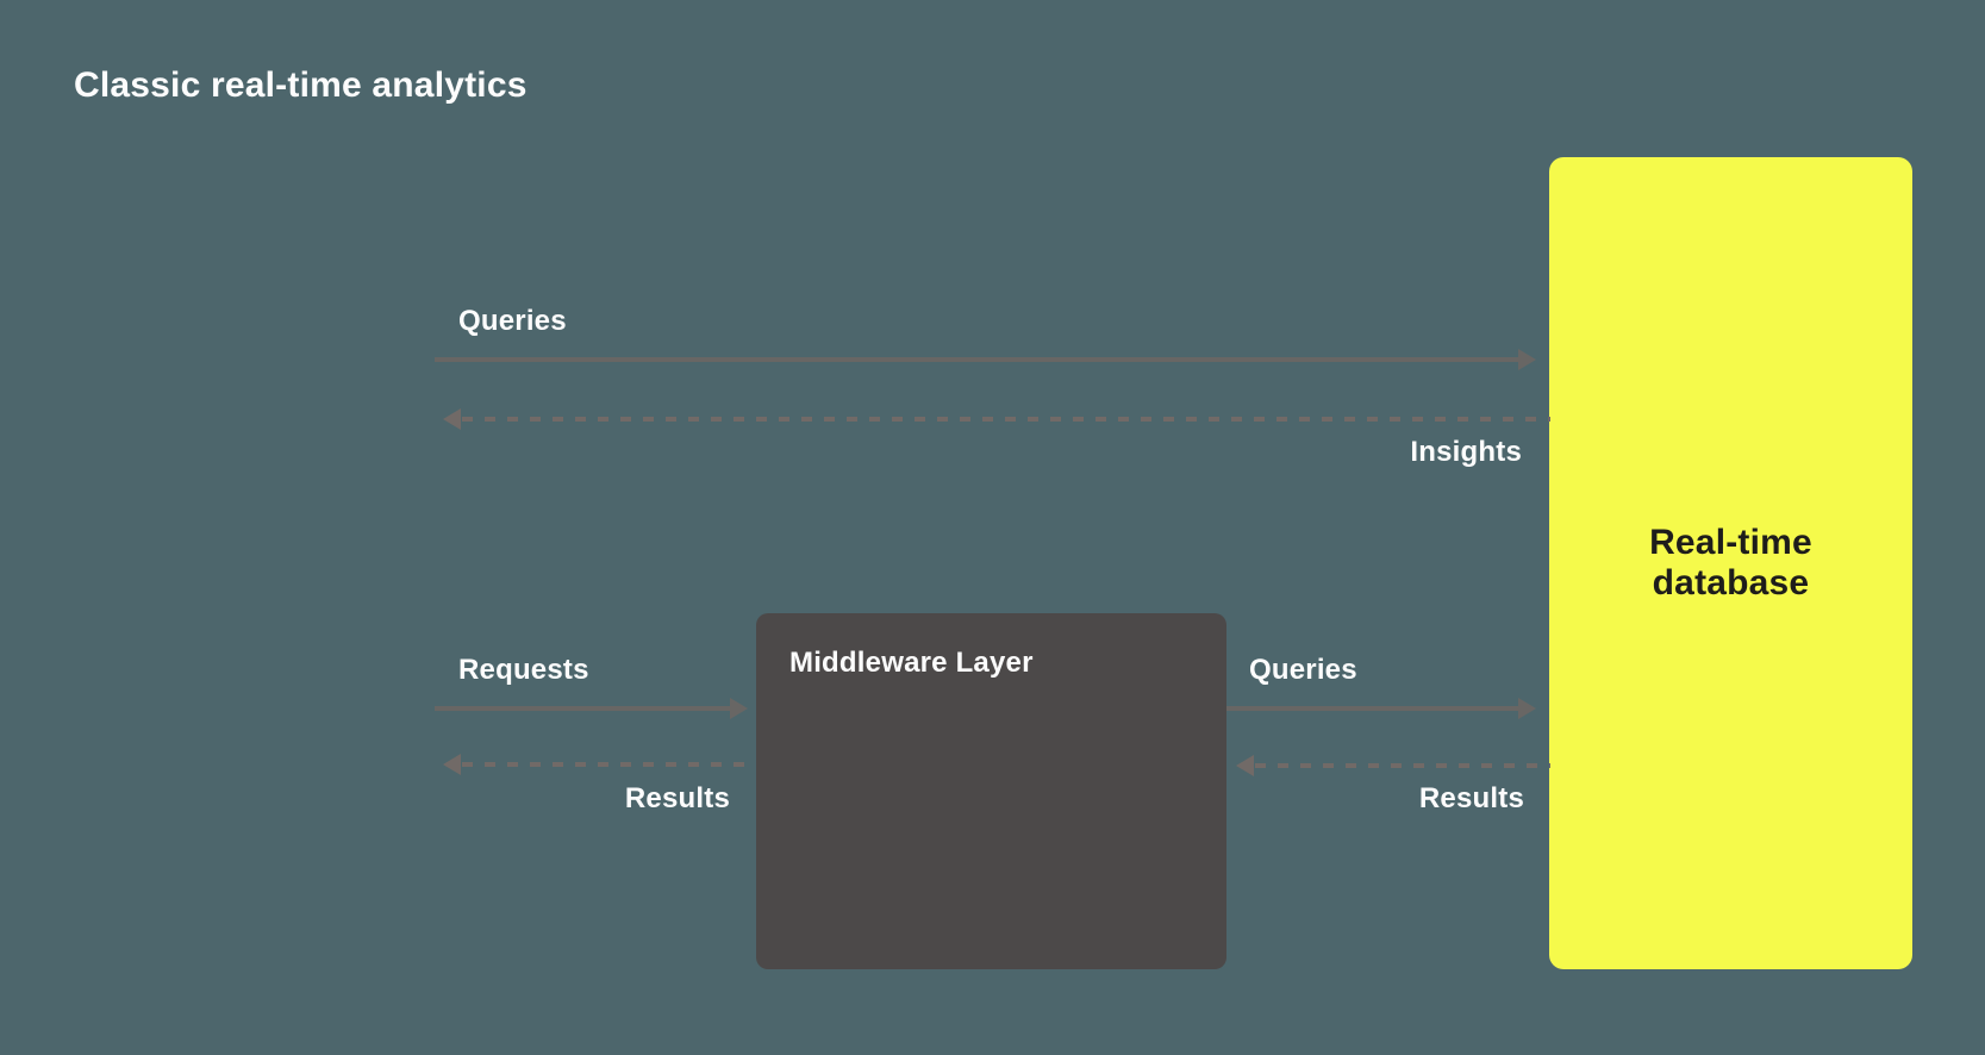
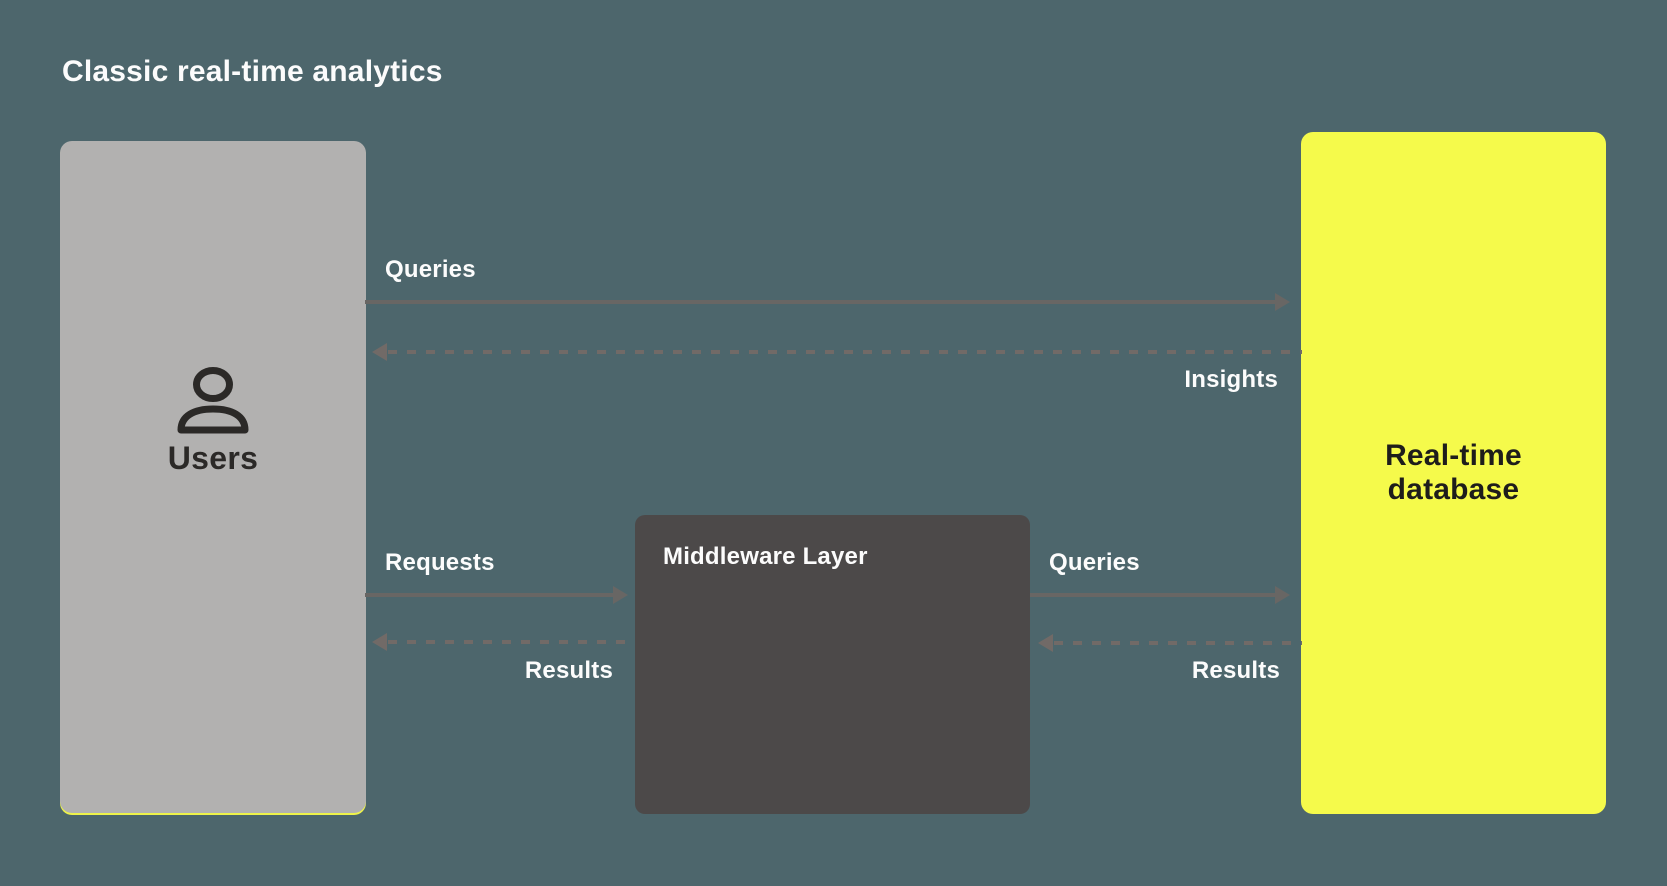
  Classic real-time analytics
+ Users
  Middleware Layer
  Real-time
  database
  Queries
  Insights
  Requests
  Results
  Queries
  Results
